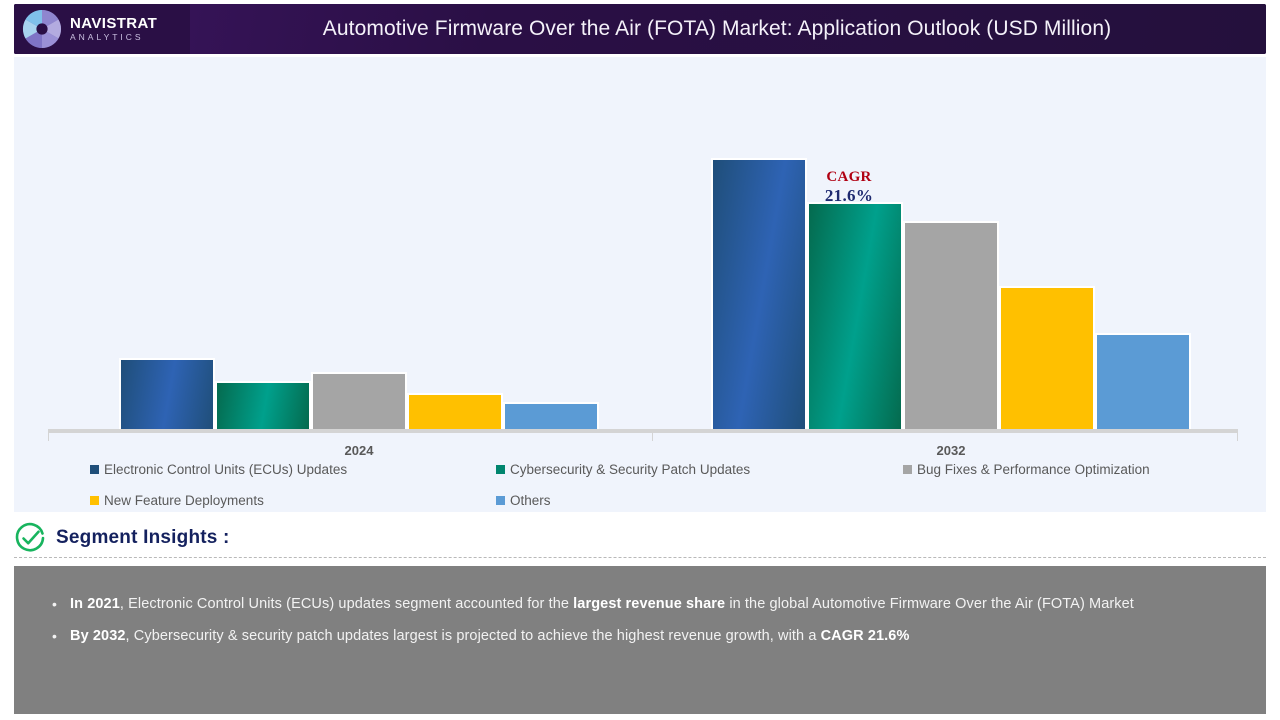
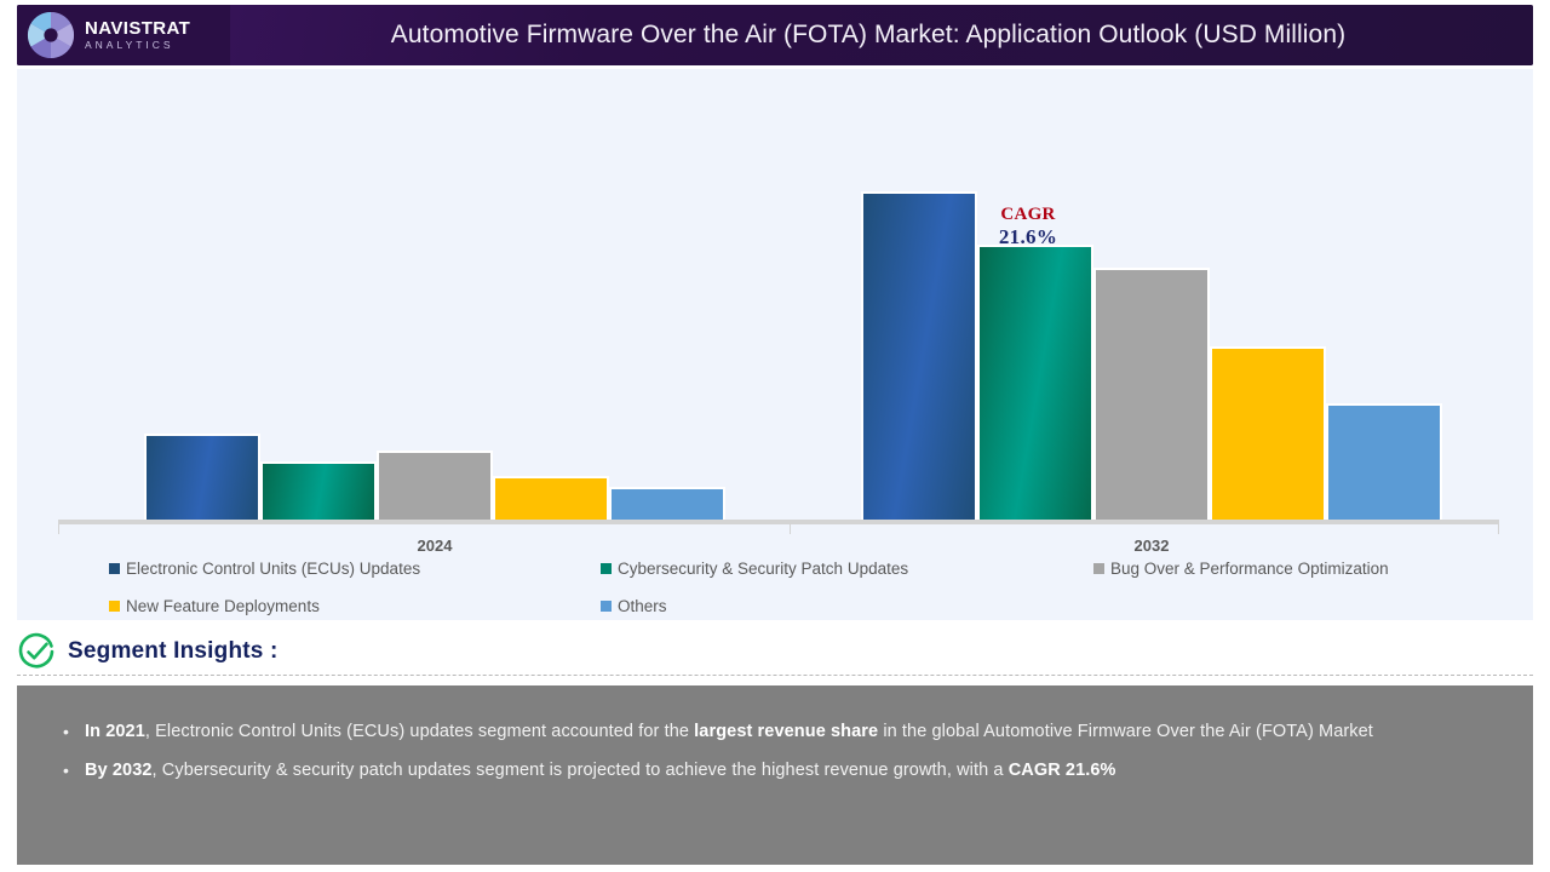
  NAVISTRAT
  ANALYTICS
  Automotive Firmware Over the Air (FOTA) Market: Application Outlook (USD Million)
  2024
  2032
  CAGR
  21.6%
  Electronic Control Units (ECUs) Updates
  Cybersecurity & Security Patch Updates
- Bug Fixes & Performance Optimization
+ Bug Over & Performance Optimization
  New Feature Deployments
  Others
  Segment Insights :
  In 2021, Electronic Control Units (ECUs) updates segment accounted for the largest revenue share in the global Automotive Firmware Over the Air (FOTA) Market
- By 2032, Cybersecurity & security patch updates largest is projected to achieve the highest revenue growth, with a CAGR 21.6%
+ By 2032, Cybersecurity & security patch updates segment is projected to achieve the highest revenue growth, with a CAGR 21.6%
